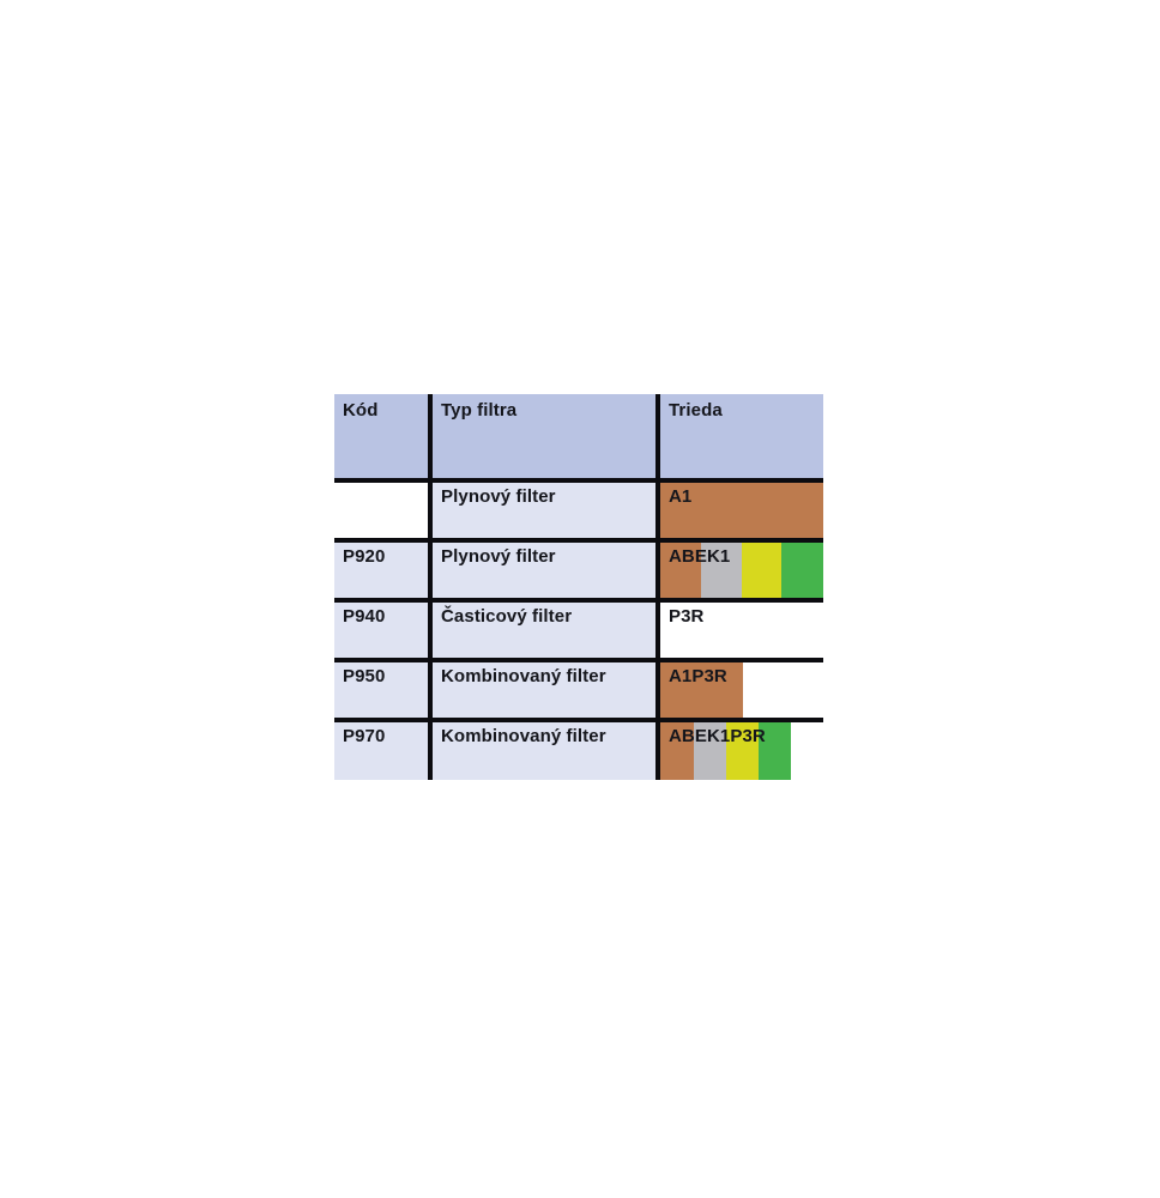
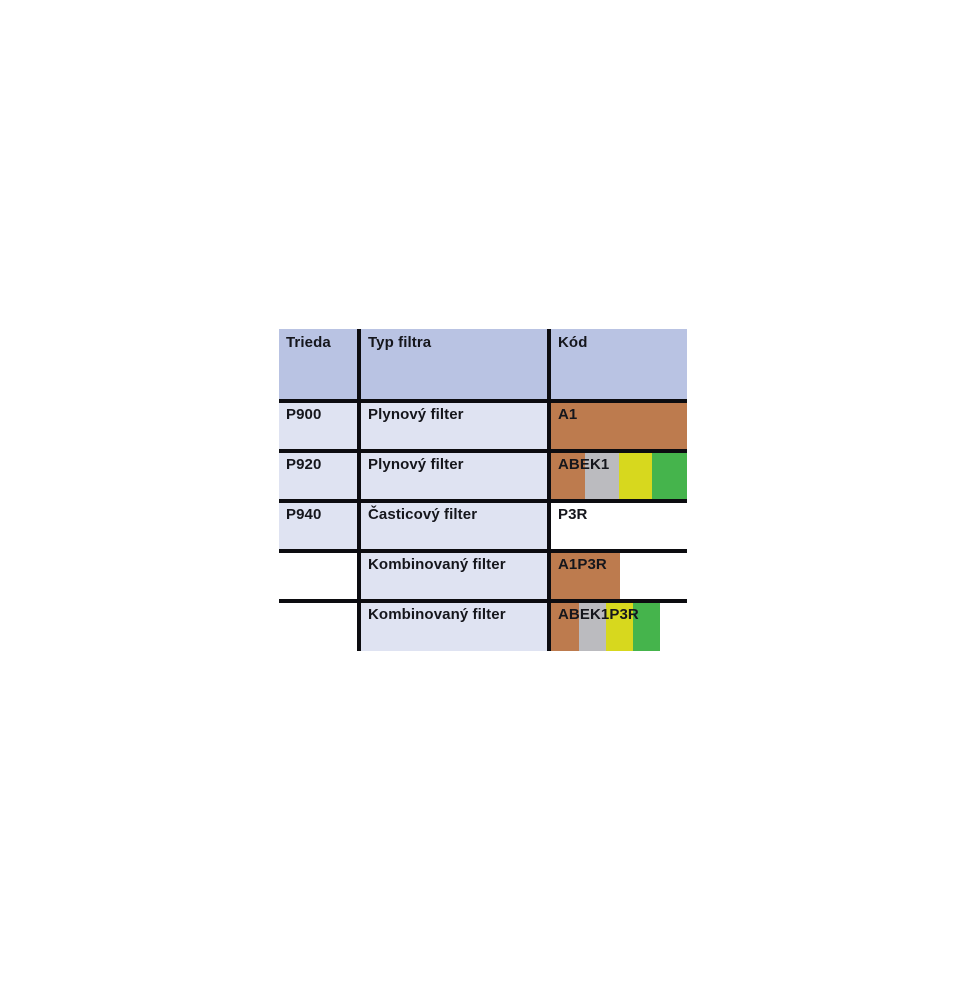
- Kód
+ Trieda
  Typ filtra
- Trieda
+ Kód
+ P900
  Plynový filter
  A1
  P920
  Plynový filter
  ABEK1
  P940
  Časticový filter
  P3R
- P950
  Kombinovaný filter
  A1P3R
- P970
  Kombinovaný filter
  ABEK1P3R
